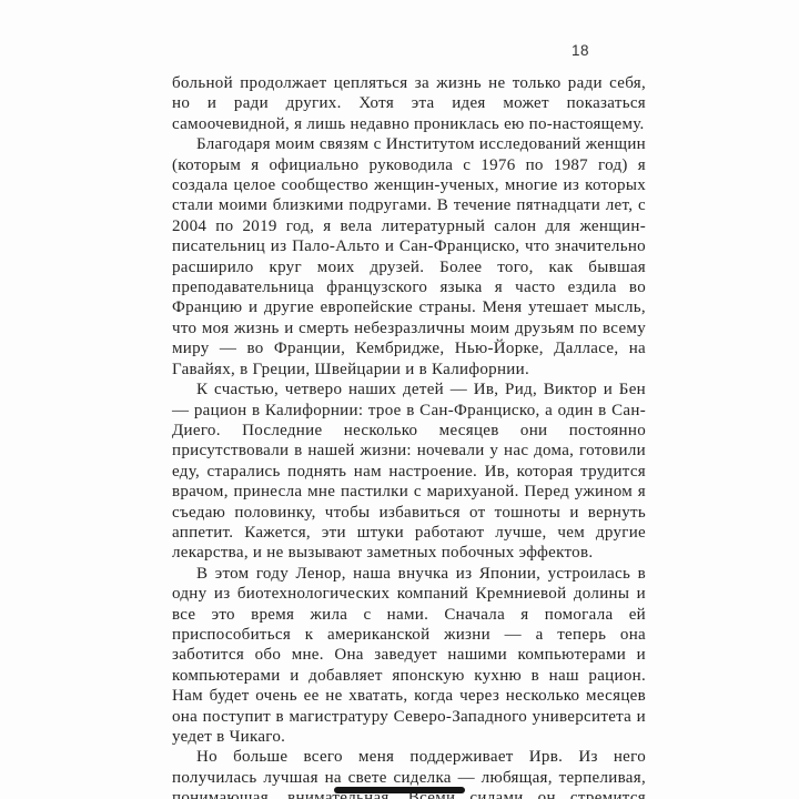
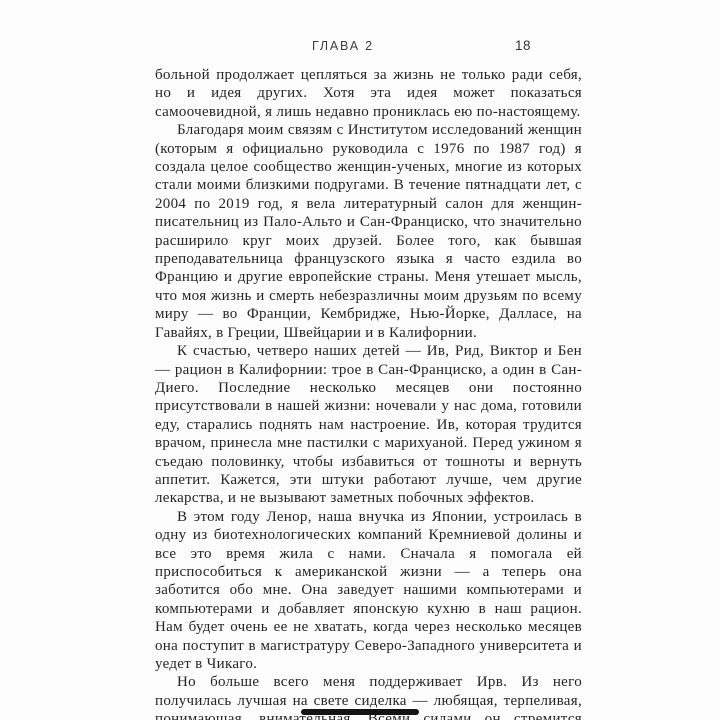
+ ГЛАВА 2
  18
- больной продолжает цепляться за жизнь не только ради себя, но и ради других. Хотя эта идея может показаться самоочевидной, я лишь недавно прониклась ею по-настоящему.
+ больной продолжает цепляться за жизнь не только ради себя, но и идея других. Хотя эта идея может показаться самоочевидной, я лишь недавно прониклась ею по-настоящему.
  Благодаря моим связям с Институтом исследований женщин (которым я официально руководила с 1976 по 1987 год) я создала целое сообщество женщин-ученых, многие из которых стали моими близкими подругами. В течение пятнадцати лет, с 2004 по 2019 год, я вела литературный салон для женщин-писательниц из Пало-Альто и Сан-Франциско, что значительно расширило круг моих друзей. Более того, как бывшая преподавательница французского языка я часто ездила во Францию и другие европейские страны. Меня утешает мысль, что моя жизнь и смерть небезразличны моим друзьям по всему миру — во Франции, Кембридже, Нью-Йорке, Далласе, на Гавайях, в Греции, Швейцарии и в Калифорнии.
  К счастью, четверо наших детей — Ив, Рид, Виктор и Бен — рацион в Калифорнии: трое в Сан-Франциско, а один в Сан-Диего. Последние несколько месяцев они постоянно присутствовали в нашей жизни: ночевали у нас дома, готовили еду, старались поднять нам настроение. Ив, которая трудится врачом, принесла мне пастилки с марихуаной. Перед ужином я съедаю половинку, чтобы избавиться от тошноты и вернуть аппетит. Кажется, эти штуки работают лучше, чем другие лекарства, и не вызывают заметных побочных эффектов.
  В этом году Ленор, наша внучка из Японии, устроилась в одну из биотехнологических компаний Кремниевой долины и все это время жила с нами. Сначала я помогала ей приспособиться к американской жизни — а теперь она заботится обо мне. Она заведует нашими компьютерами и компьютерами и добавляет японскую кухню в наш рацион. Нам будет очень ее не хватать, когда через несколько месяцев она поступит в магистратуру Северо-Западного университета и уедет в Чикаго.
  Но больше всего меня поддерживает Ирв. Из него получилась лучшая на свете сиделка — любящая, терпеливая, понимающая, внимательная. Всеми силами он стремится
